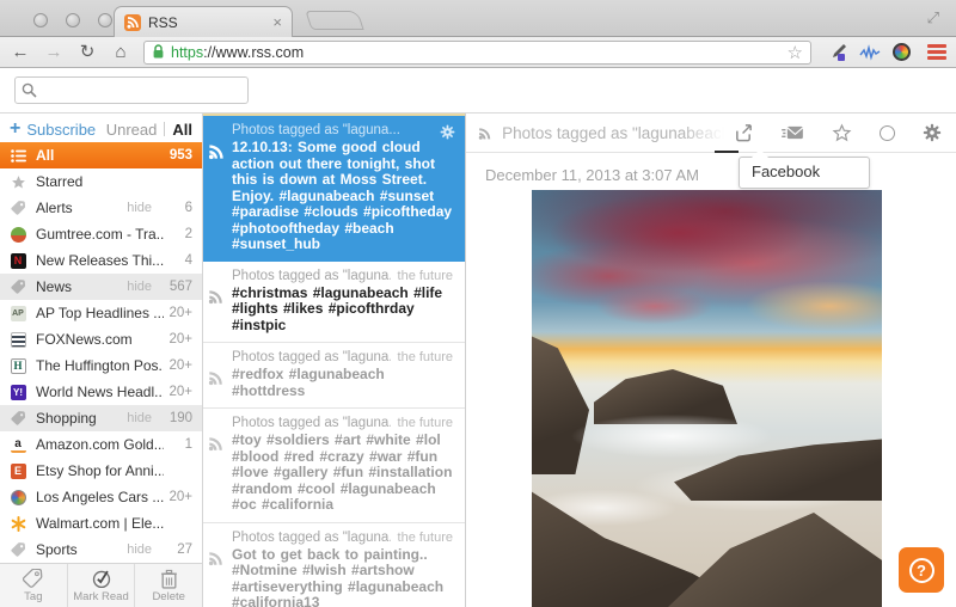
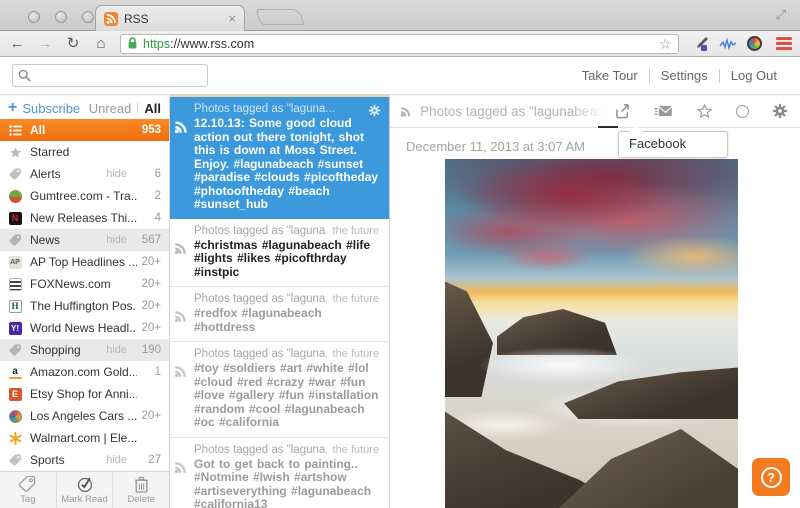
  RSS
  ×
  ⤢
  ←
  →
  ↻
  ⌂
  https://www.rss.com
  ☆
+ Take Tour
+ Settings
+ Log Out
  +
  Subscribe
  Unread
  All
  All
  953
  Starred
  Alerts
  hide
  6
  Gumtree.com - Tra..
  2
  N
  New Releases Thi...
  4
  News
  hide
  567
  AP Top Headlines ...
  20+
  FOXNews.com
  20+
  H
  The Huffington Pos.
  20+
  Y!
  World News Headl..
  20+
  Shopping
  hide
  190
  a
  Amazon.com Gold..
  1
  E
  Etsy Shop for Anni..
  Los Angeles Cars ...
  20+
  Walmart.com | Ele...
  Sports
  hide
  27
  Tag
  Mark Read
  Delete
  Photos tagged as "laguna...
  12.10.13: Some good cloud action out there tonight, shot this is down at Moss Street. Enjoy. #lagunabeach #sunset #paradise #clouds #picoftheday #photooftheday #beach #sunset_hub
  Photos tagged as "laguna
  the future
  #christmas #lagunabeach #life #lights #likes #picofthrday #instpic
  Photos tagged as "laguna
  the future
  #redfox #lagunabeach #hottdress
  Photos tagged as "laguna
  the future
- #toy #soldiers #art #white #lol #blood #red #crazy #war #fun #love #gallery #fun #installation #random #cool #lagunabeach #oc #california
+ #toy #soldiers #art #white #lol #cloud #red #crazy #war #fun #love #gallery #fun #installation #random #cool #lagunabeach #oc #california
  Photos tagged as "laguna
  the future
  Got to get back to painting.. #Notmine #Iwish #artshow #artiseverything #lagunabeach #california13
  Photos tagged as "lagunabeac
  Facebook
  December 11, 2013 at 3:07 AM
  ?
